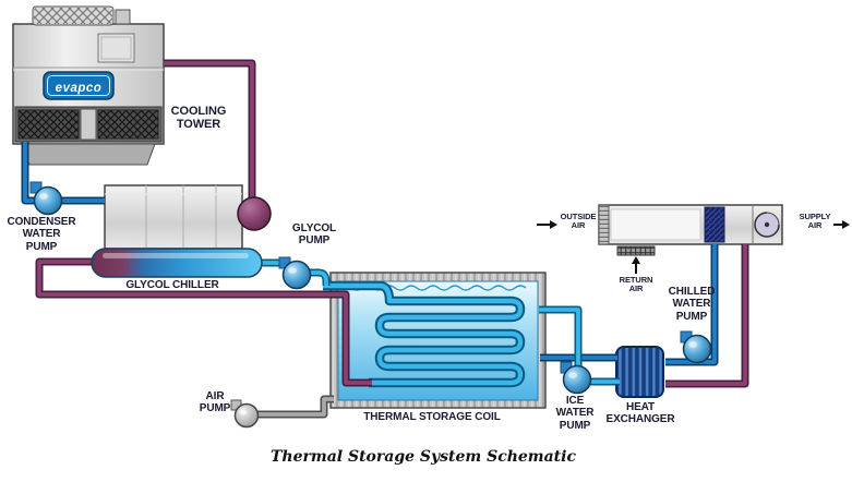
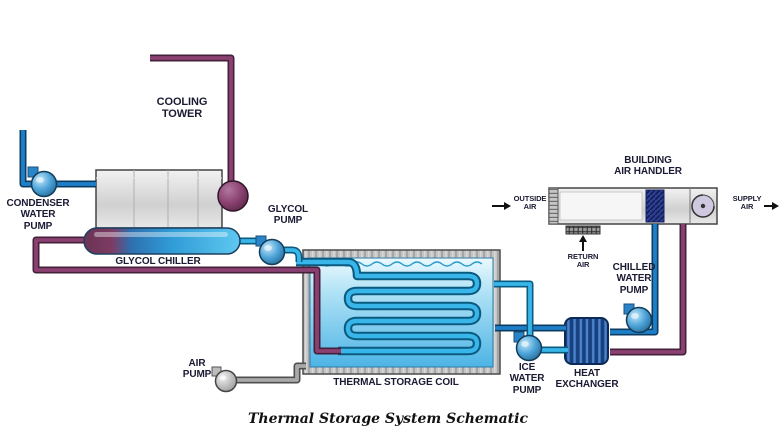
- evapco
  COOLING
  TOWER
  CONDENSER
  WATER
  PUMP
  GLYCOL CHILLER
  GLYCOL
  PUMP
  THERMAL STORAGE COIL
  AIR
  PUMP
  ICE
  WATER
  PUMP
  HEAT
  EXCHANGER
  CHILLED
  WATER
  PUMP
+ BUILDING
+ AIR HANDLER
  OUTSIDE
  AIR
  RETURN
  AIR
  SUPPLY
  AIR
  Thermal Storage System Schematic
